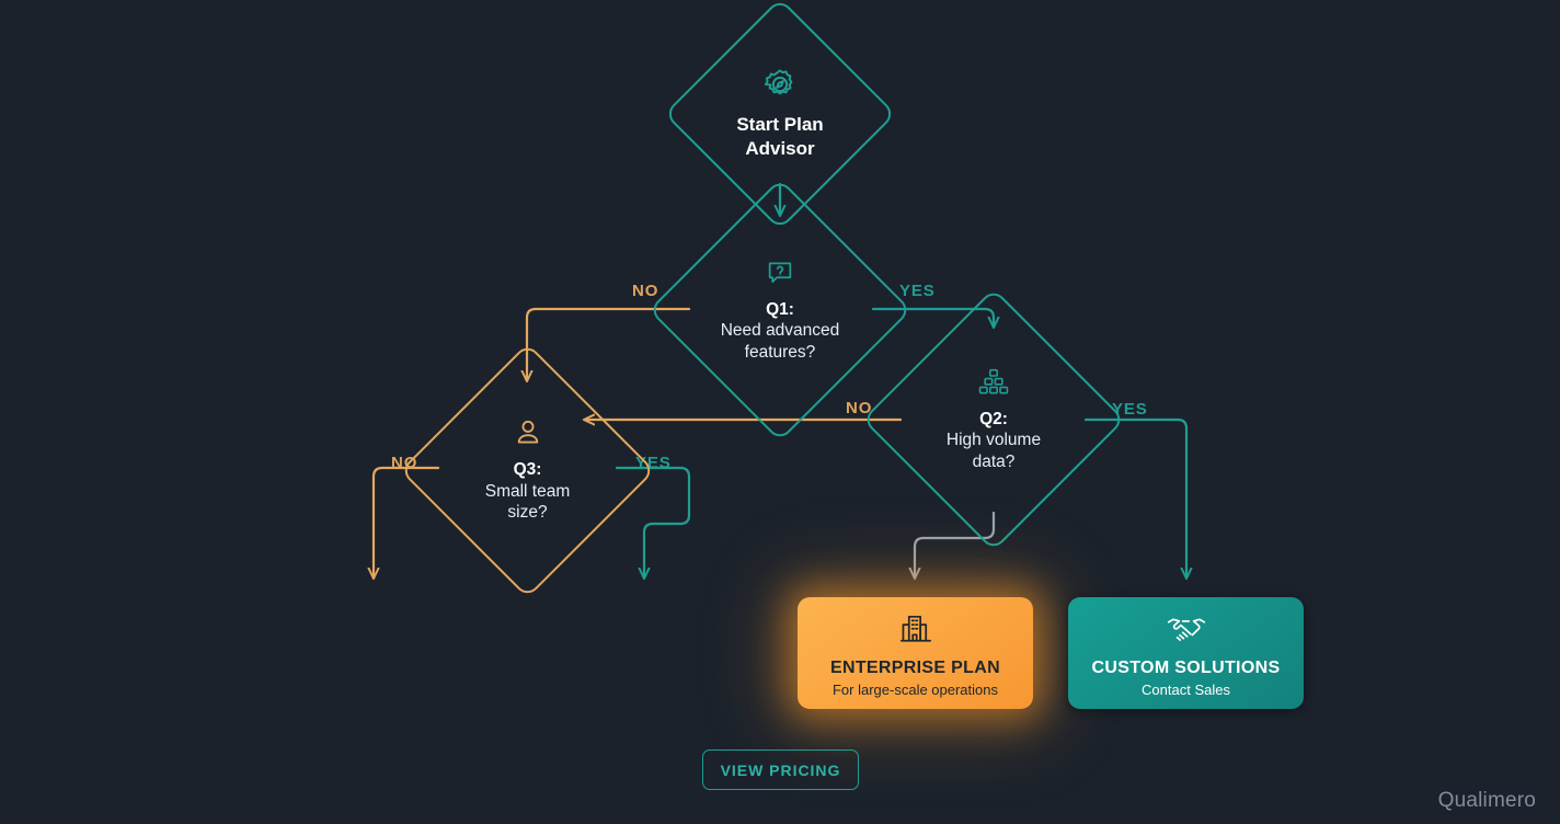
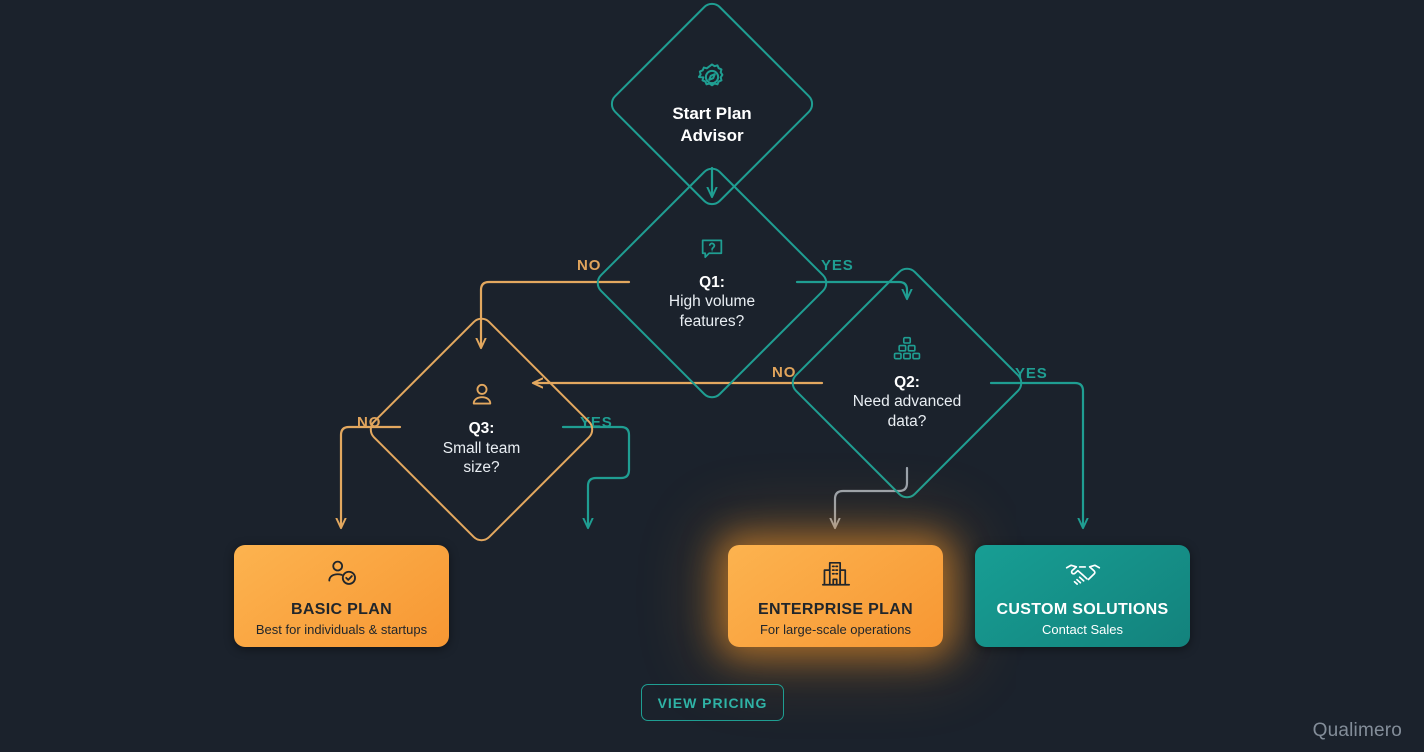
  NO
  YES
  NO
  YES
  NO
  YES
  Start Plan
  Advisor
  Q1:
- Need advanced
+ High volume
  features?
  Q2:
- High volume
+ Need advanced
  data?
  Q3:
  Small team
  size?
+ BASIC PLAN
+ Best for individuals & startups
  ENTERPRISE PLAN
  For large-scale operations
  CUSTOM SOLUTIONS
  Contact Sales
  VIEW PRICING
  Qualimero
